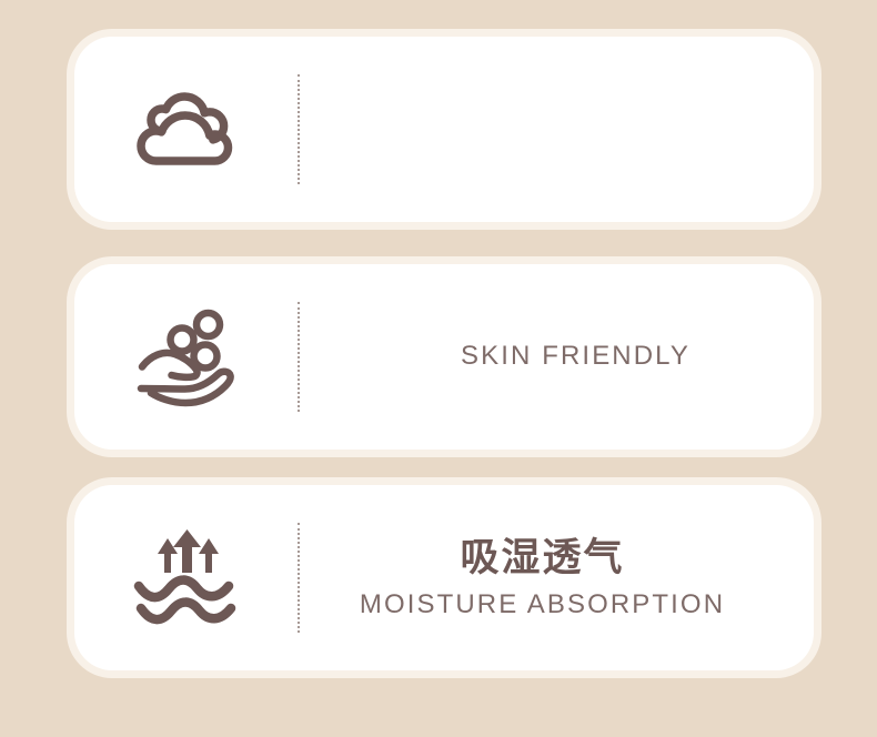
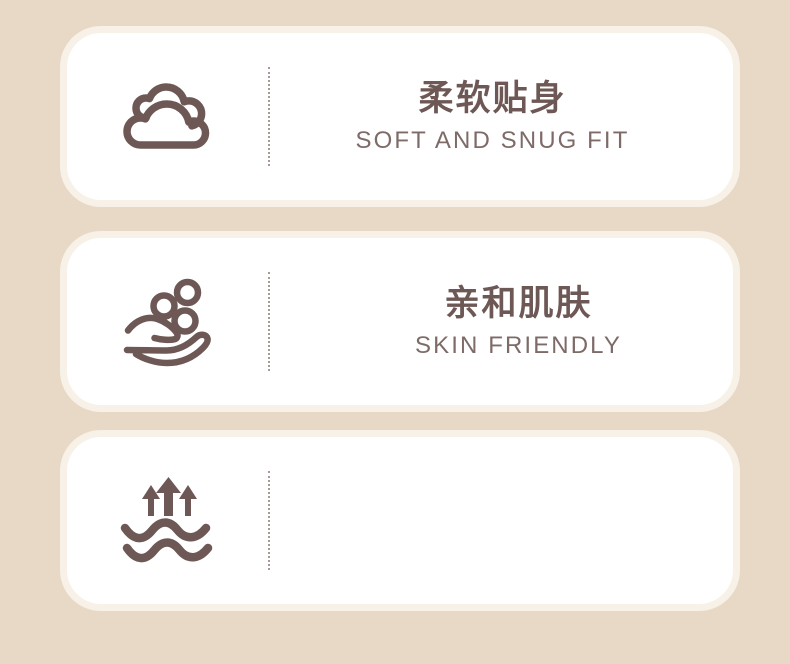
+ 柔软贴身
+ SOFT AND SNUG FIT
+ 亲和肌肤
  SKIN FRIENDLY
- 吸湿透气
- MOISTURE ABSORPTION
